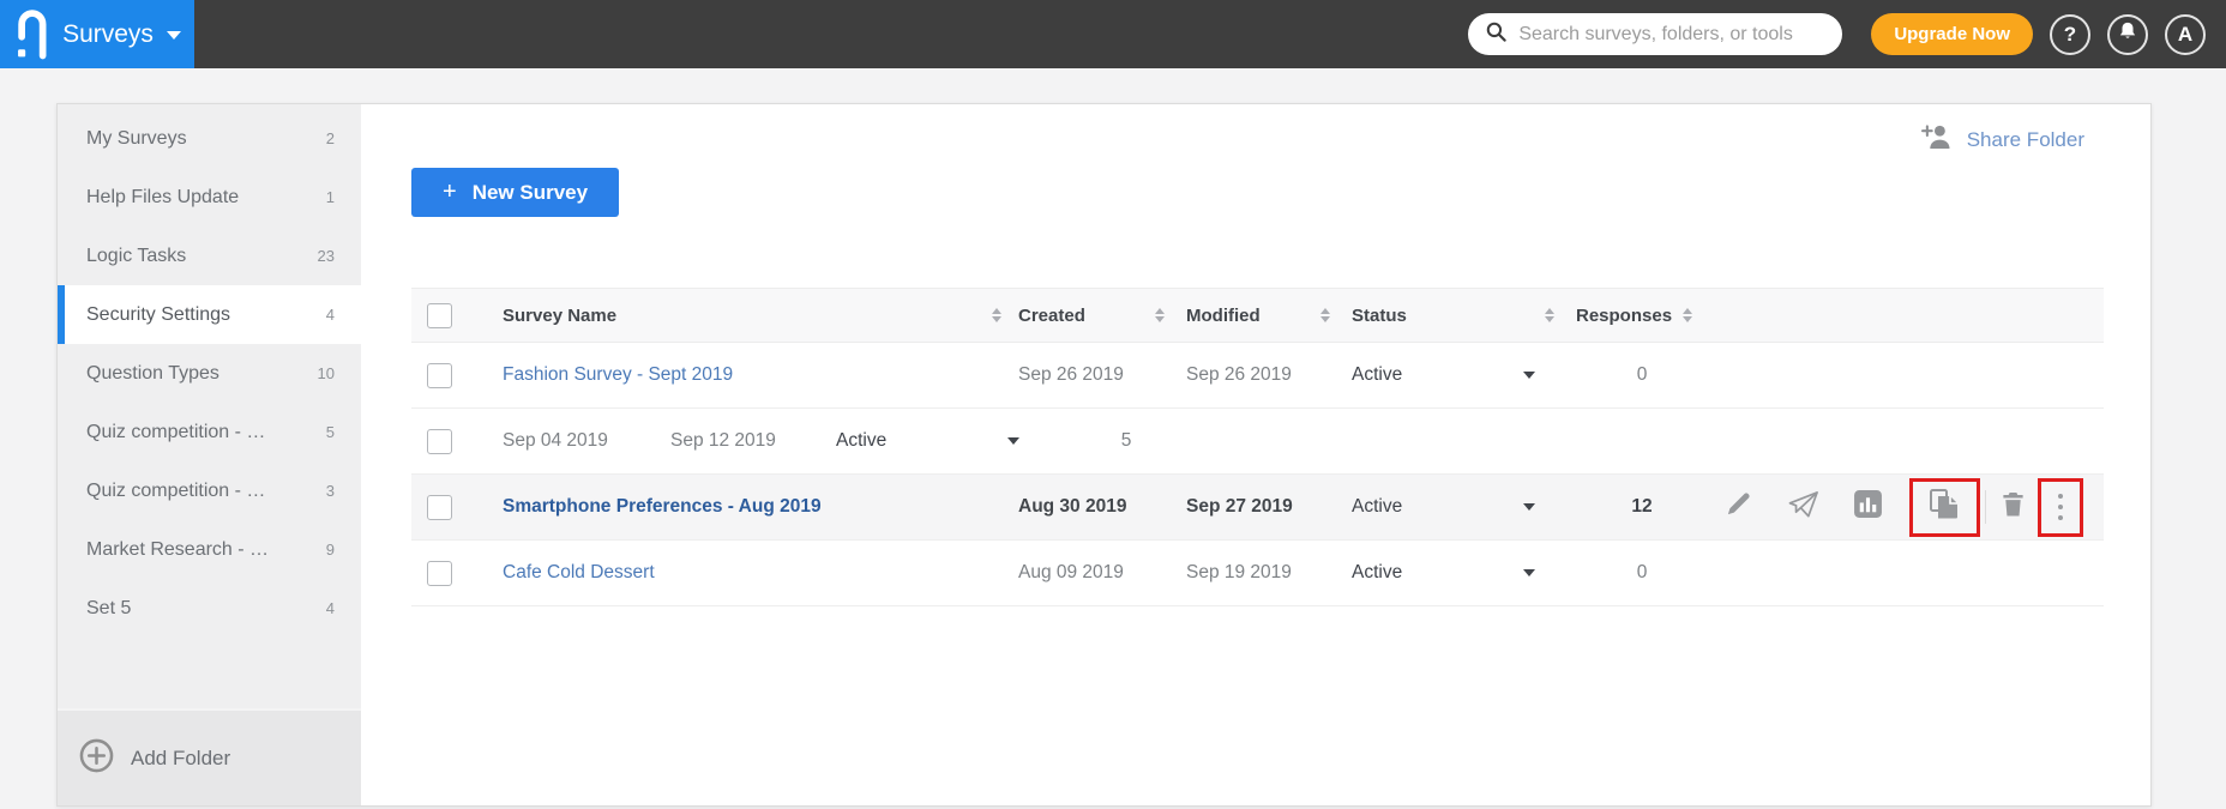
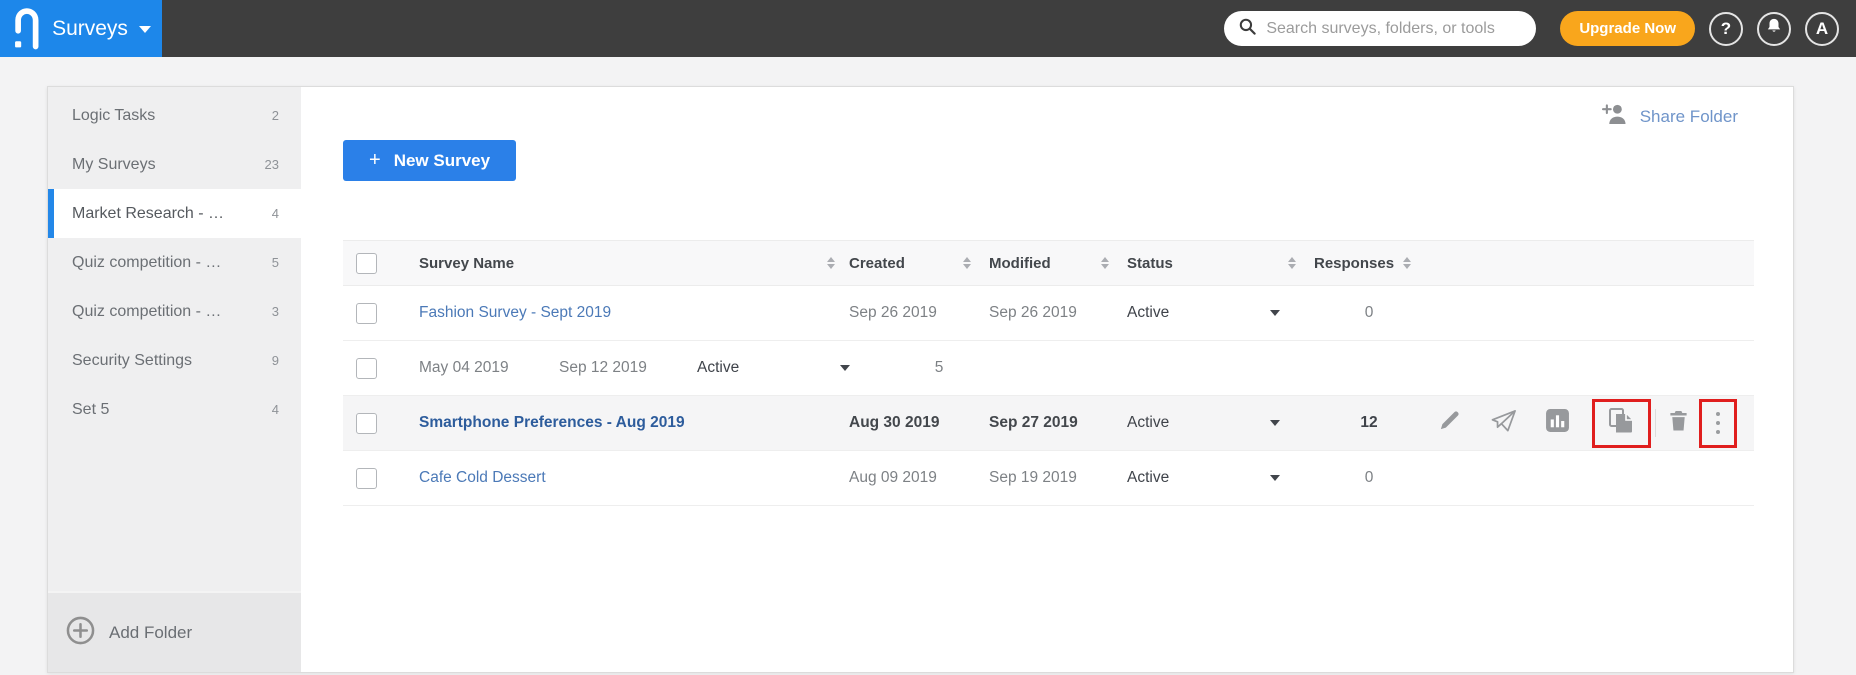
  Surveys
  Search surveys, folders, or tools
  Upgrade Now
  ?
  A
- My Surveys
+ Logic Tasks
  2
- Help Files Update
- 1
- Logic Tasks
+ My Surveys
  23
- Security Settings
+ Market Research - …
  4
- Question Types
- 10
  Quiz competition - …
  5
  Quiz competition - …
  3
- Market Research - …
+ Security Settings
  9
  Set 5
  4
  Add Folder
  Share Folder
  +
  New Survey
  Survey Name
  Created
  Modified
  Status
  Responses
  Fashion Survey - Sept 2019
  Sep 26 2019
  Sep 26 2019
  Active
  0
- Sep 04 2019
+ May 04 2019
  Sep 12 2019
  Active
  5
  Smartphone Preferences - Aug 2019
  Aug 30 2019
  Sep 27 2019
  Active
  12
  Cafe Cold Dessert
  Aug 09 2019
  Sep 19 2019
  Active
  0
